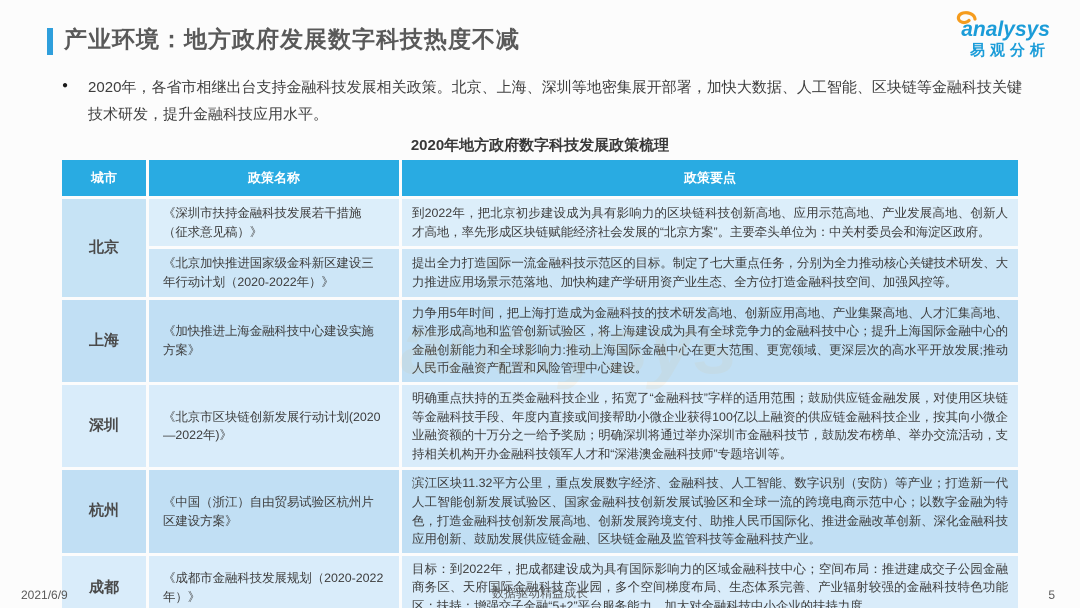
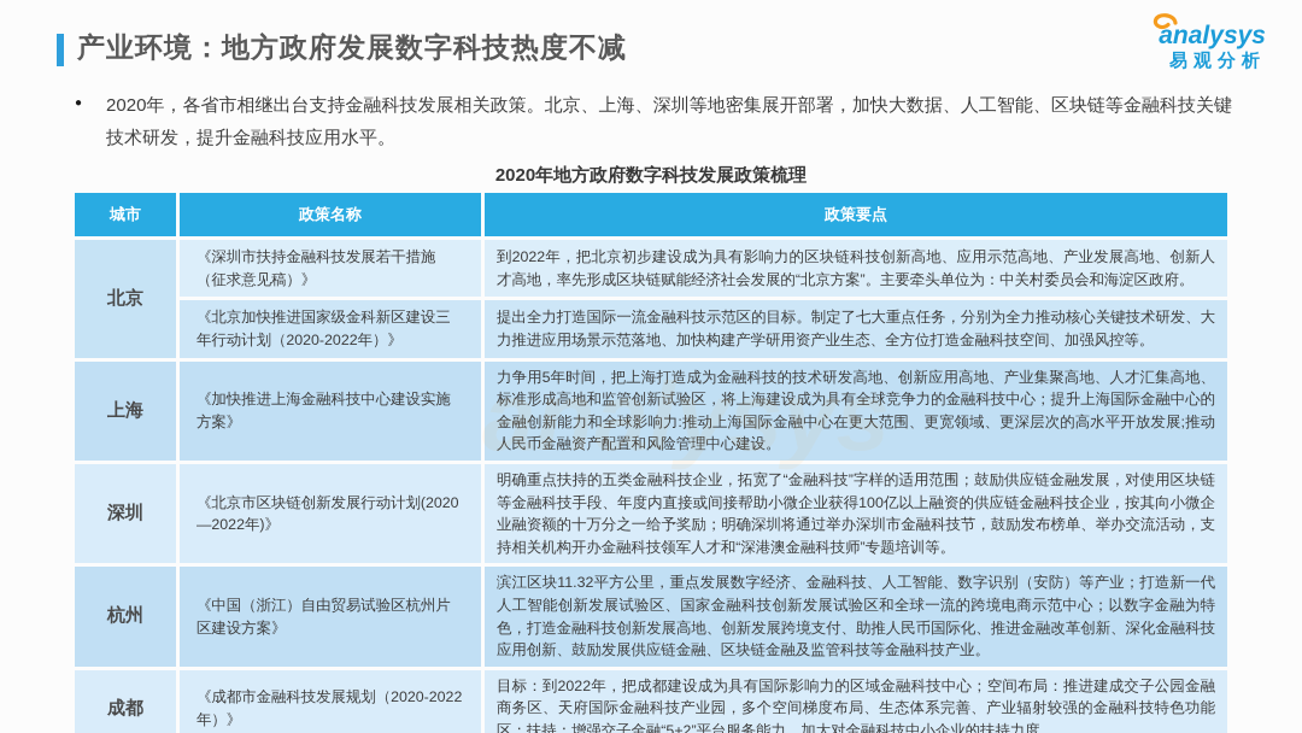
  产业环境：地方政府发展数字科技热度不减
  analysys
  易观分析
  ●
  2020年，各省市相继出台支持金融科技发展相关政策。北京、上海、深圳等地密集展开部署，加快大数据、人工智能、区块链等金融科技关键技术研发，提升金融科技应用水平。
  2020年地方政府数字科技发展政策梳理
  analysys
  城市	政策名称	政策要点
  北京	《深圳市扶持金融科技发展若干措施（征求意见稿）》	到2022年，把北京初步建设成为具有影响力的区块链科技创新高地、应用示范高地、产业发展高地、创新人才高地，率先形成区块链赋能经济社会发展的“北京方案”。主要牵头单位为：中关村委员会和海淀区政府。
  《北京加快推进国家级金科新区建设三年行动计划（2020-2022年）》	提出全力打造国际一流金融科技示范区的目标。制定了七大重点任务，分别为全力推动核心关键技术研发、大力推进应用场景示范落地、加快构建产学研用资产业生态、全方位打造金融科技空间、加强风控等。
  上海	《加快推进上海金融科技中心建设实施方案》	力争用5年时间，把上海打造成为金融科技的技术研发高地、创新应用高地、产业集聚高地、人才汇集高地、标准形成高地和监管创新试验区，将上海建设成为具有全球竞争力的金融科技中心；提升上海国际金融中心的金融创新能力和全球影响力:推动上海国际金融中心在更大范围、更宽领域、更深层次的高水平开放发展;推动人民币金融资产配置和风险管理中心建设。
  深圳	《北京市区块链创新发展行动计划(2020—2022年)》	明确重点扶持的五类金融科技企业，拓宽了“金融科技”字样的适用范围；鼓励供应链金融发展，对使用区块链等金融科技手段、年度内直接或间接帮助小微企业获得100亿以上融资的供应链金融科技企业，按其向小微企业融资额的十万分之一给予奖励；明确深圳将通过举办深圳市金融科技节，鼓励发布榜单、举办交流活动，支持相关机构开办金融科技领军人才和“深港澳金融科技师”专题培训等。
  杭州	《中国（浙江）自由贸易试验区杭州片区建设方案》	滨江区块11.32平方公里，重点发展数字经济、金融科技、人工智能、数字识别（安防）等产业；打造新一代人工智能创新发展试验区、国家金融科技创新发展试验区和全球一流的跨境电商示范中心；以数字金融为特色，打造金融科技创新发展高地、创新发展跨境支付、助推人民币国际化、推进金融改革创新、深化金融科技应用创新、鼓励发展供应链金融、区块链金融及监管科技等金融科技产业。
  成都	《成都市金融科技发展规划（2020-2022年）》	目标：到2022年，把成都建设成为具有国际影响力的区域金融科技中心；空间布局：推进建成交子公园金融商务区、天府国际金融科技产业园，多个空间梯度布局、生态体系完善、产业辐射较强的金融科技特色功能区；扶持：增强交子金融“5+2”平台服务能力，加大对金融科技中小企业的扶持力度。
- 2021/6/9
- 数据驱动精益成长
- 5
